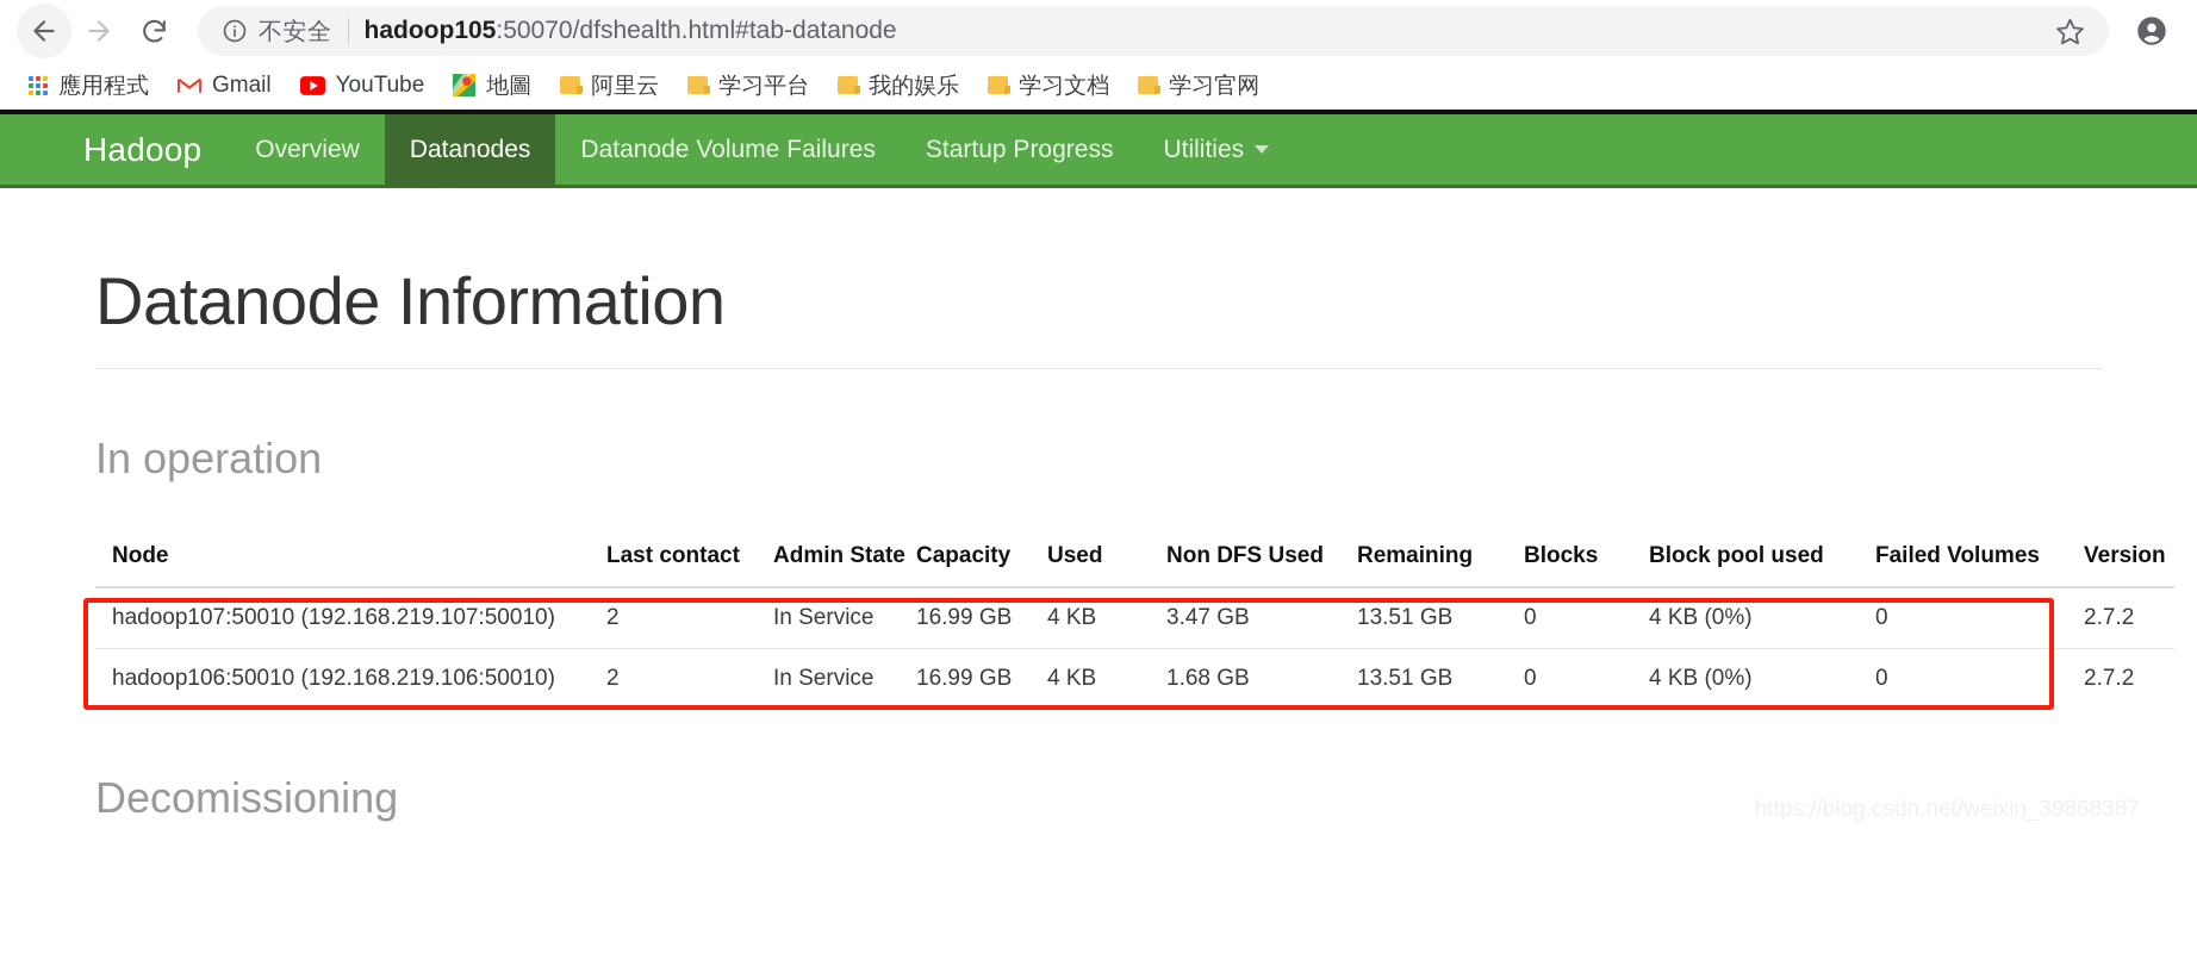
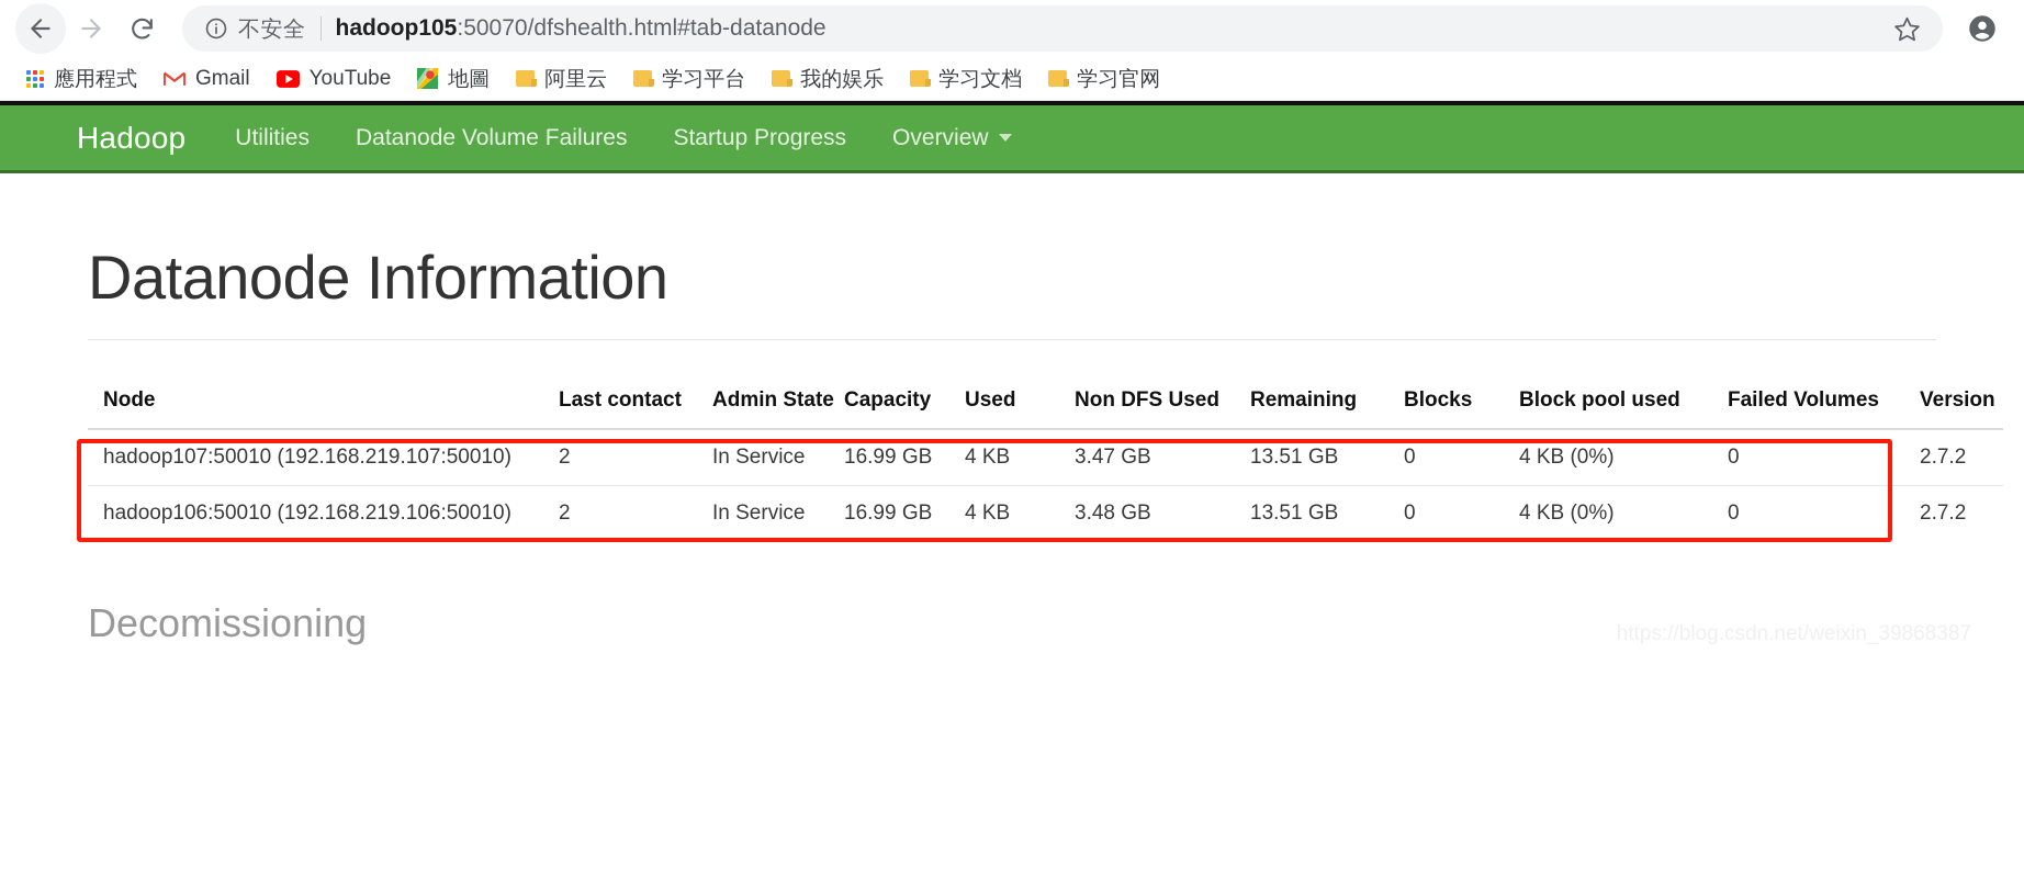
  不安全
  hadoop105:50070/dfshealth.html#tab-datanode
  應用程式
  Gmail
  YouTube
  地圖
  阿里云
  学习平台
  我的娱乐
  学习文档
  学习官网
  Hadoop
- Overview
+ Utilities
- Datanodes
  Datanode Volume Failures
  Startup Progress
- Utilities
+ Overview
  Datanode Information
- In operation
  Node	Last contact	Admin State	Capacity	Used	Non DFS Used	Remaining	Blocks	Block pool used	Failed Volumes	Version
  hadoop107:50010 (192.168.219.107:50010)	2	In Service	16.99 GB	4 KB	3.47 GB	13.51 GB	0	4 KB (0%)	0	2.7.2
- hadoop106:50010 (192.168.219.106:50010)	2	In Service	16.99 GB	4 KB	1.68 GB	13.51 GB	0	4 KB (0%)	0	2.7.2
+ hadoop106:50010 (192.168.219.106:50010)	2	In Service	16.99 GB	4 KB	3.48 GB	13.51 GB	0	4 KB (0%)	0	2.7.2
  Decomissioning
